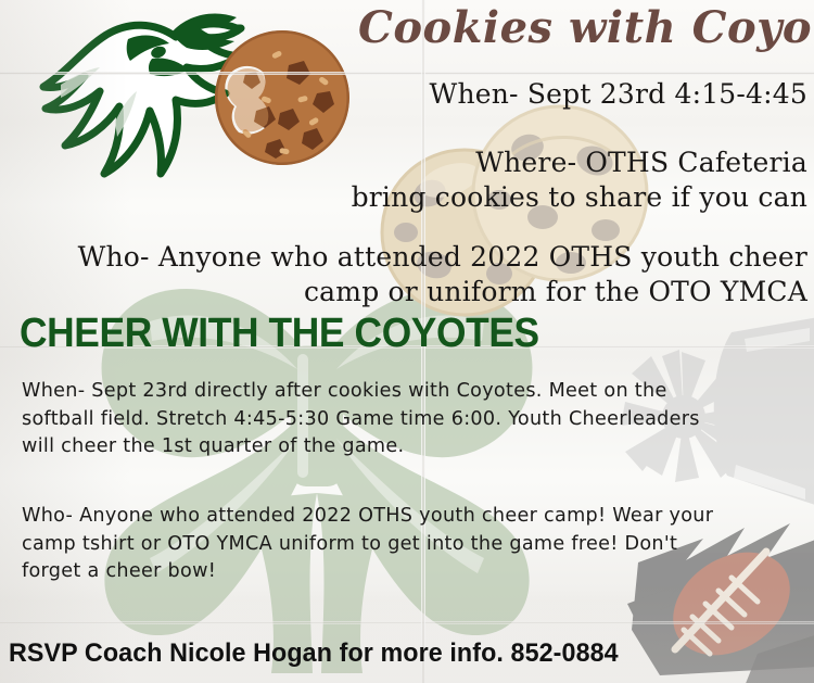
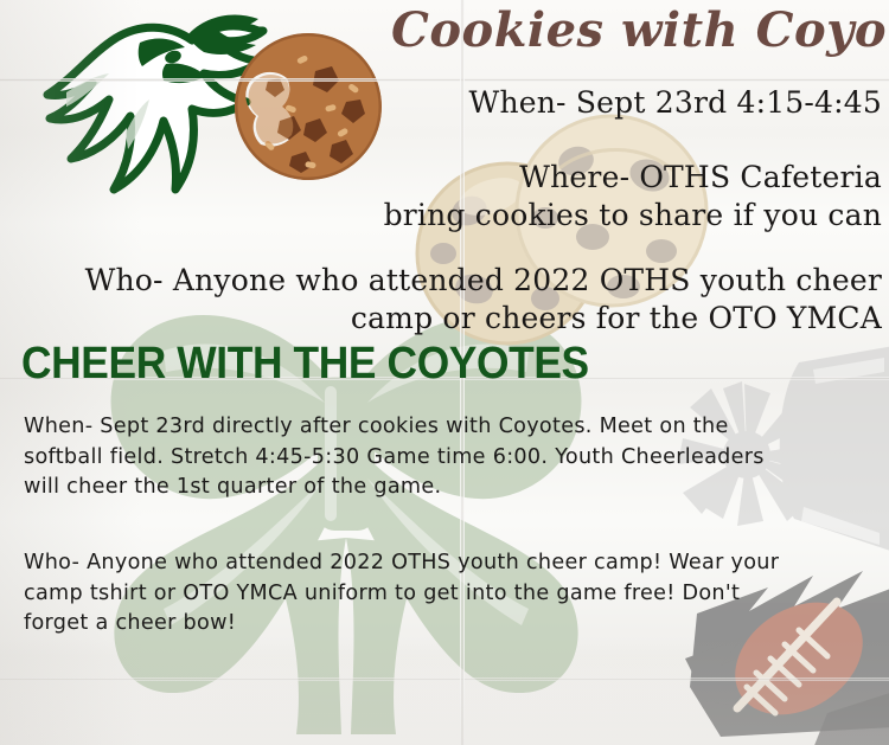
  Cookies with Coyo
  When- Sept 23rd 4:15-4:45
  Where- OTHS Cafeteria
  bring cookies to share if you can
  Who- Anyone who attended 2022 OTHS youth cheer
- camp or uniform for the OTO YMCA
+ camp or cheers for the OTO YMCA
  CHEER WITH THE COYOTES
  When- Sept 23rd directly after cookies with Coyotes. Meet on the softball field. Stretch 4:45-5:30 Game time 6:00. Youth Cheerleaders will cheer the 1st quarter of the game.
  Who- Anyone who attended 2022 OTHS youth cheer camp! Wear your camp tshirt or OTO YMCA uniform to get into the game free! Don't forget a cheer bow!
- RSVP Coach Nicole Hogan for more info. 852-0884
